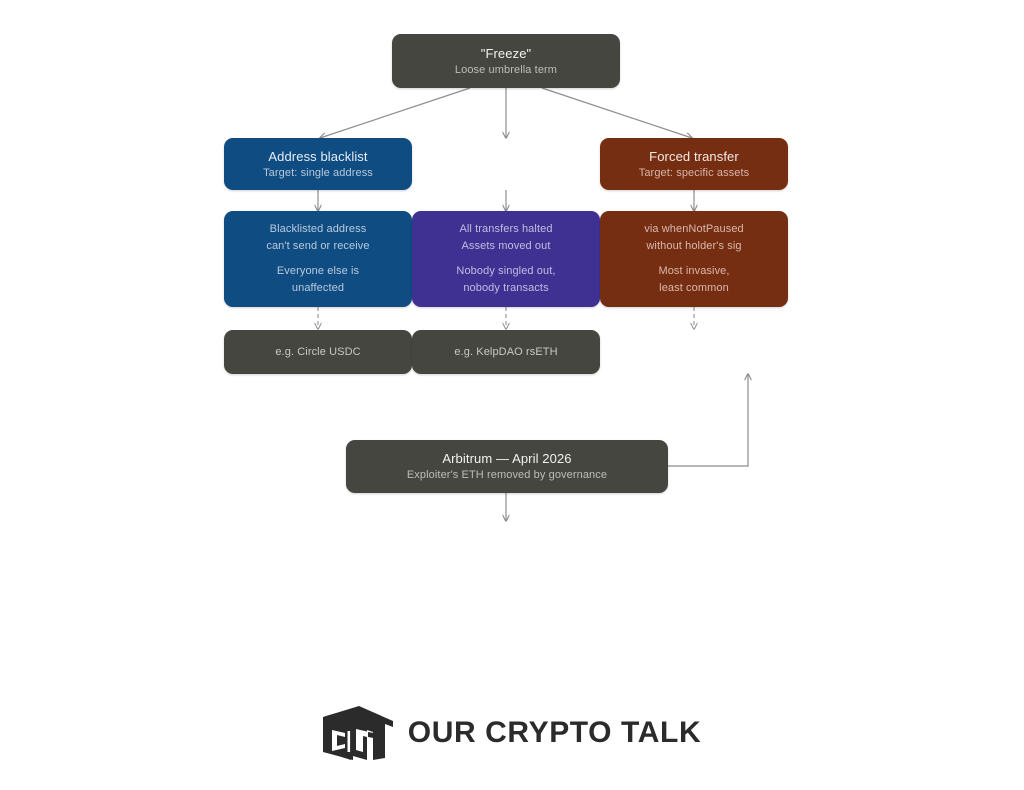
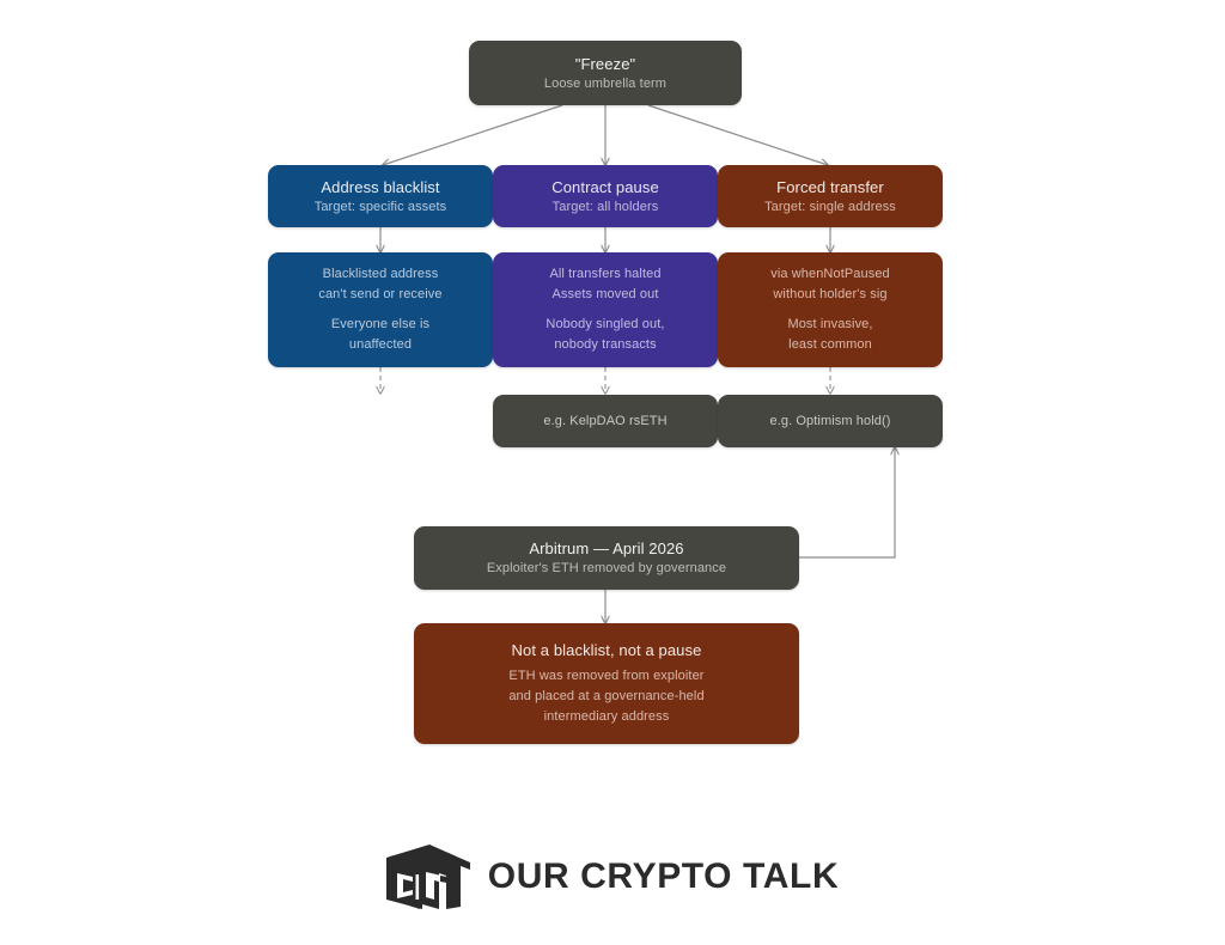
  "Freeze"
  Loose umbrella term
  Address blacklist
- Target: single address
+ Target: specific assets
+ Contract pause
+ Target: all holders
  Forced transfer
- Target: specific assets
+ Target: single address
  Blacklisted address
  can't send or receive
  Everyone else is
  unaffected
  All transfers halted
  Assets moved out
  Nobody singled out,
  nobody transacts
  via whenNotPaused
  without holder's sig
  Most invasive,
  least common
- e.g. Circle USDC
  e.g. KelpDAO rsETH
+ e.g. Optimism hold()
  Arbitrum — April 2026
  Exploiter's ETH removed by governance
+ Not a blacklist, not a pause
+ ETH was removed from exploiter
+ and placed at a governance-held
+ intermediary address
  OUR CRYPTO TALK
